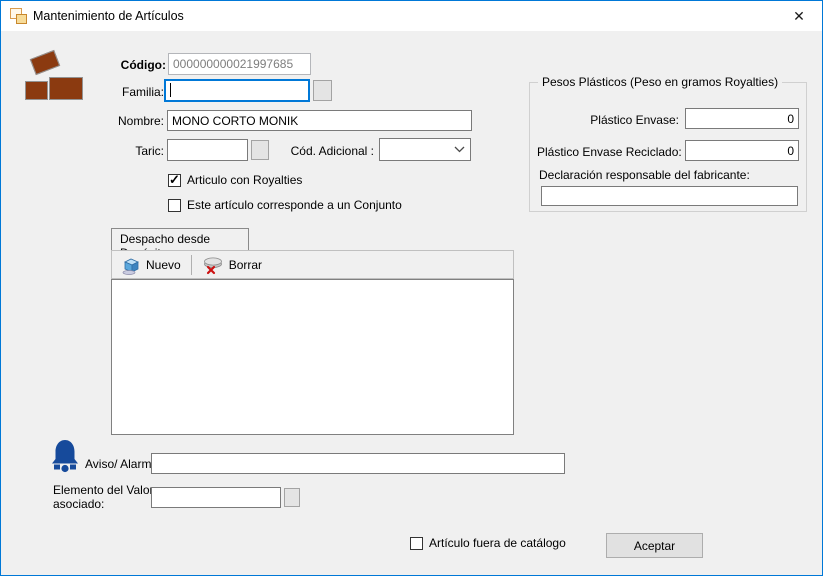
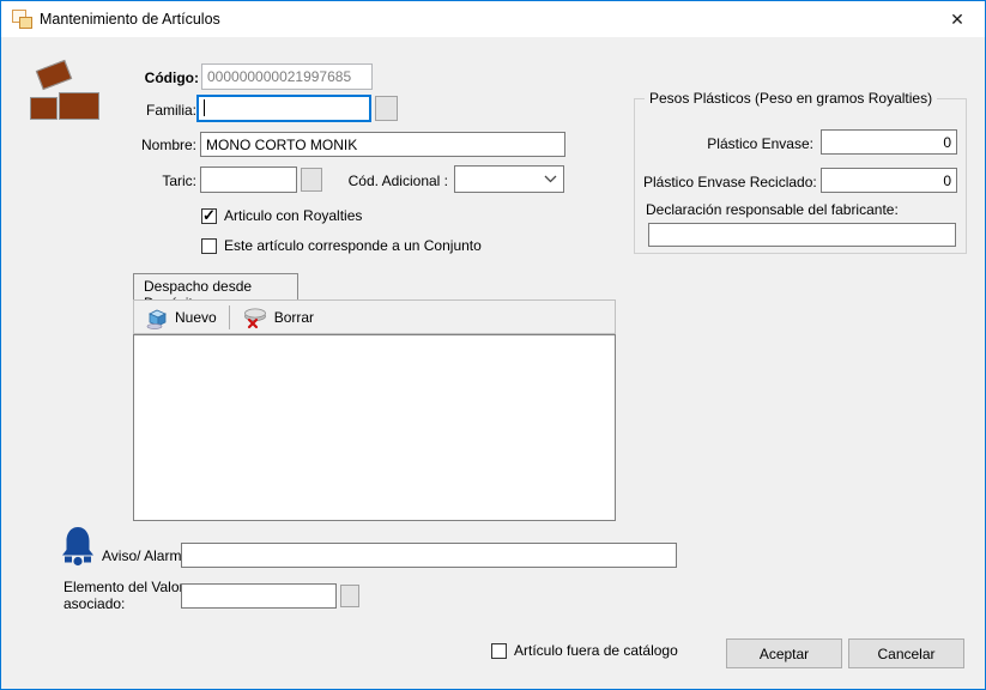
  Mantenimiento de Artículos
  ✕
  Código:
  000000000021997685
  Familia:
  Nombre:
  MONO CORTO MONIK
  Taric:
  Cód. Adicional :
  ✓
  Articulo con Royalties
  Este artículo corresponde a un Conjunto
  Nuevo
  Borrar
  Pesos Plásticos (Peso en gramos Royalties)
  Plástico Envase:
  0
  Plástico Envase Reciclado:
  0
  Declaración responsable del fabricante:
  Aviso/ Alarm
  Elemento del Valo
  asociado:
  Artículo fuera de catálogo
  Aceptar
+ Cancelar
